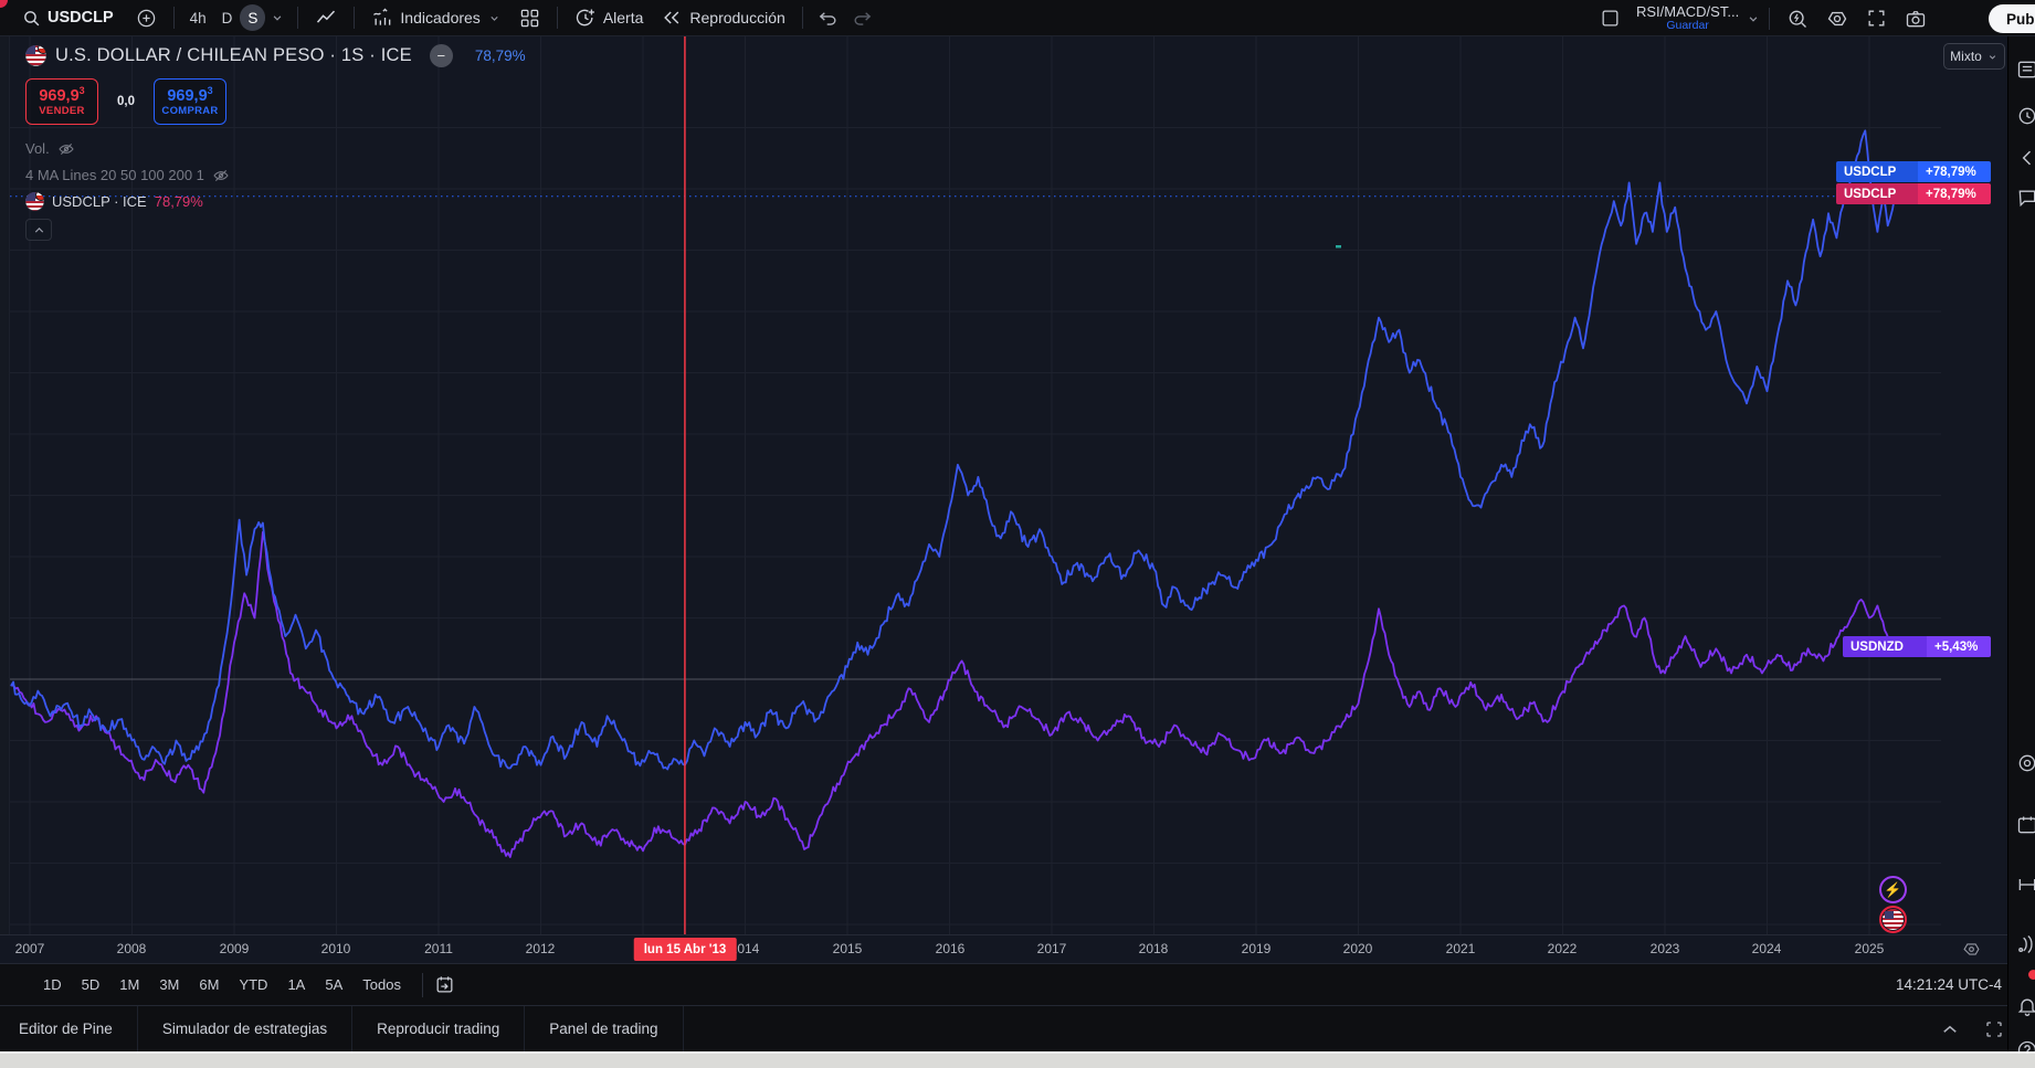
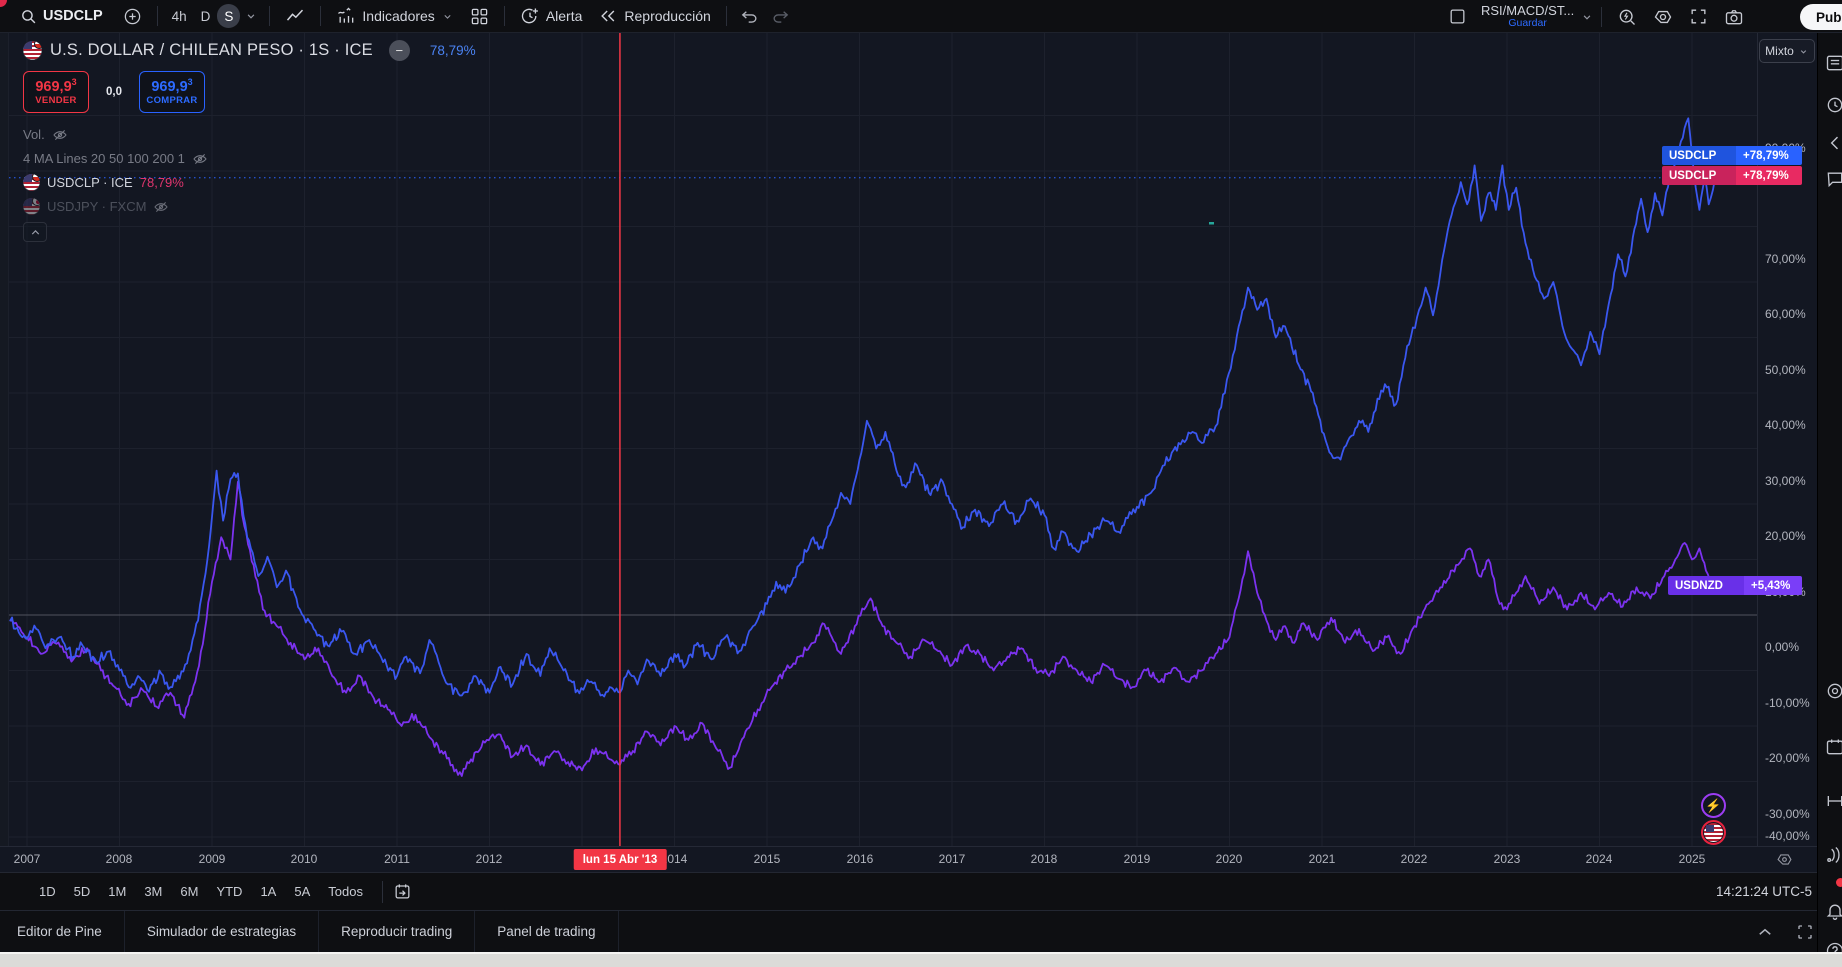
  USDCLP
  4h
  D
  S
  Indicadores
  Alerta
  Reproducción
  RSI/MACD/ST...
  Guardar
  U.S. DOLLAR / CHILEAN PESO · 1S · ICE
  −
  78,79%
  969,93
  VENDER
  0,0
  969,93
  COMPRAR
  Vol.
  4 MA Lines 20 50 100 200 1
  USDCLP · ICE
  78,79%
+ USDJPY · FXCM
  ⚡
+ 70,00%
+ 60,00%
+ 50,00%
+ 40,00%
+ 30,00%
+ 20,00%
+ 0,00%
+ -10,00%
+ -20,00%
+ -30,00%
+ -40,00%
  Mixto
  USDCLP
  +78,79%
  USDCLP
  +78,79%
  USDNZD
  +5,43%
  2007
  2008
  2009
  2010
  2011
  2012
  014
  2015
  2016
  2017
  2018
  2019
  2020
  2021
  2022
  2023
  2024
  2025
  lun 15 Abr '13
  1D
  5D
  1M
  3M
  6M
  YTD
  1A
  5A
  Todos
- 14:21:24 UTC-4
+ 14:21:24 UTC-5
  Editor de Pine
  Simulador de estrategias
  Reproducir trading
  Panel de trading
